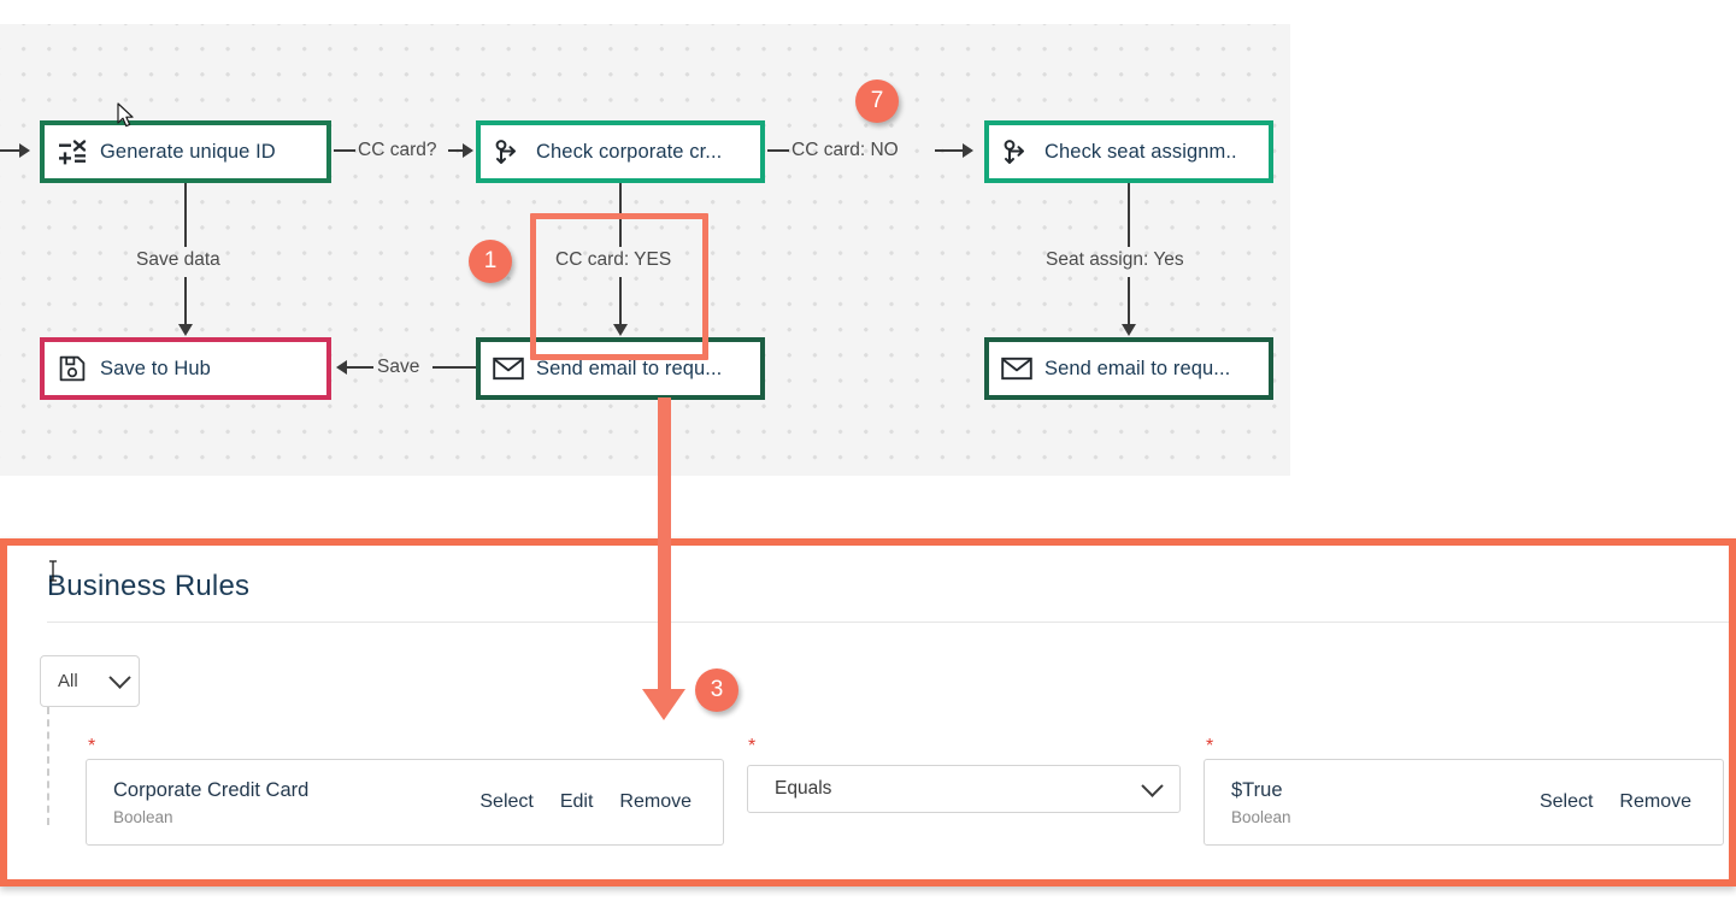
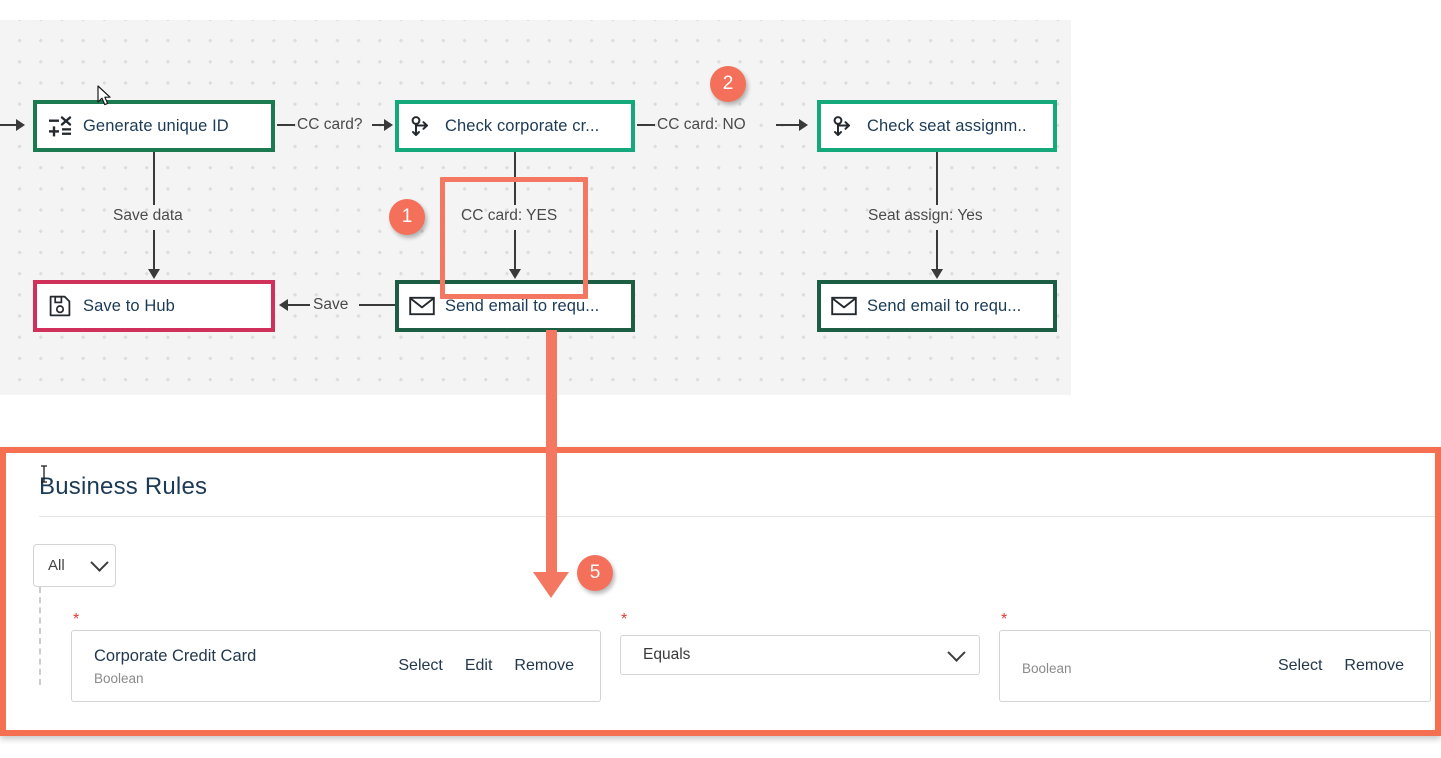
  Generate unique ID
  CC card?
  Check corporate cr...
  CC card: NO
  Check seat assignm..
  Save data
  CC card: YES
  Seat assign: Yes
  Save to Hub
  Save
  Send email to requ...
  Send email to requ...
  1
- 7
+ 2
- 3
+ 5
  Business Rules
  All
  *
  Corporate Credit Card
  Boolean
  Select
  Edit
  Remove
  *
  Equals
  *
- $True
  Boolean
  Select
  Remove
